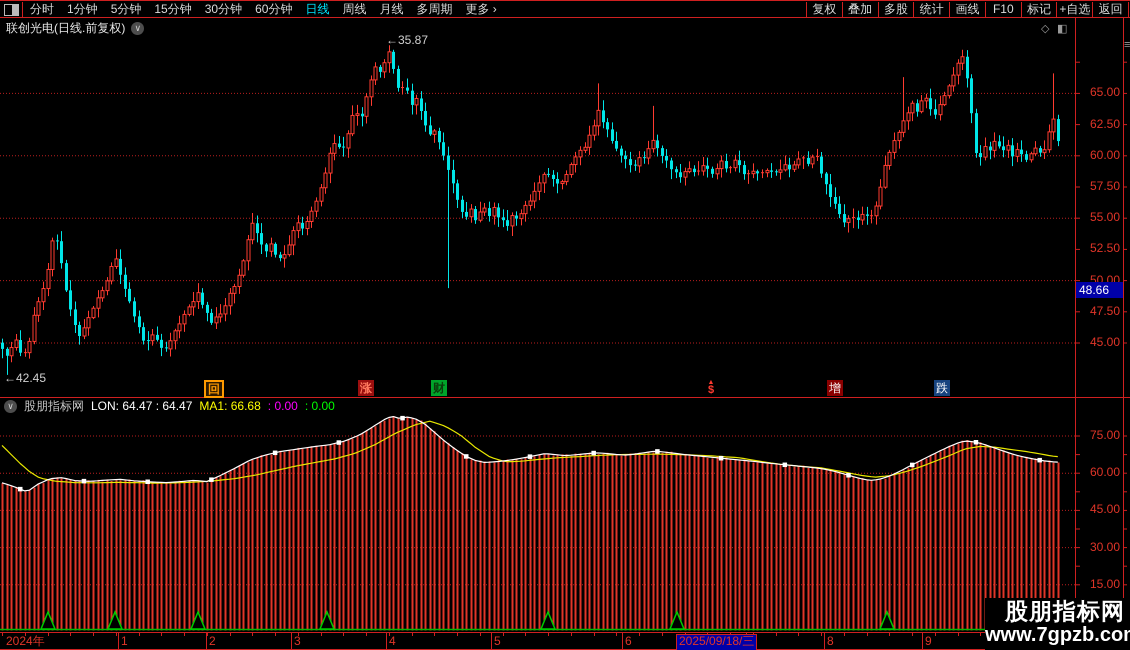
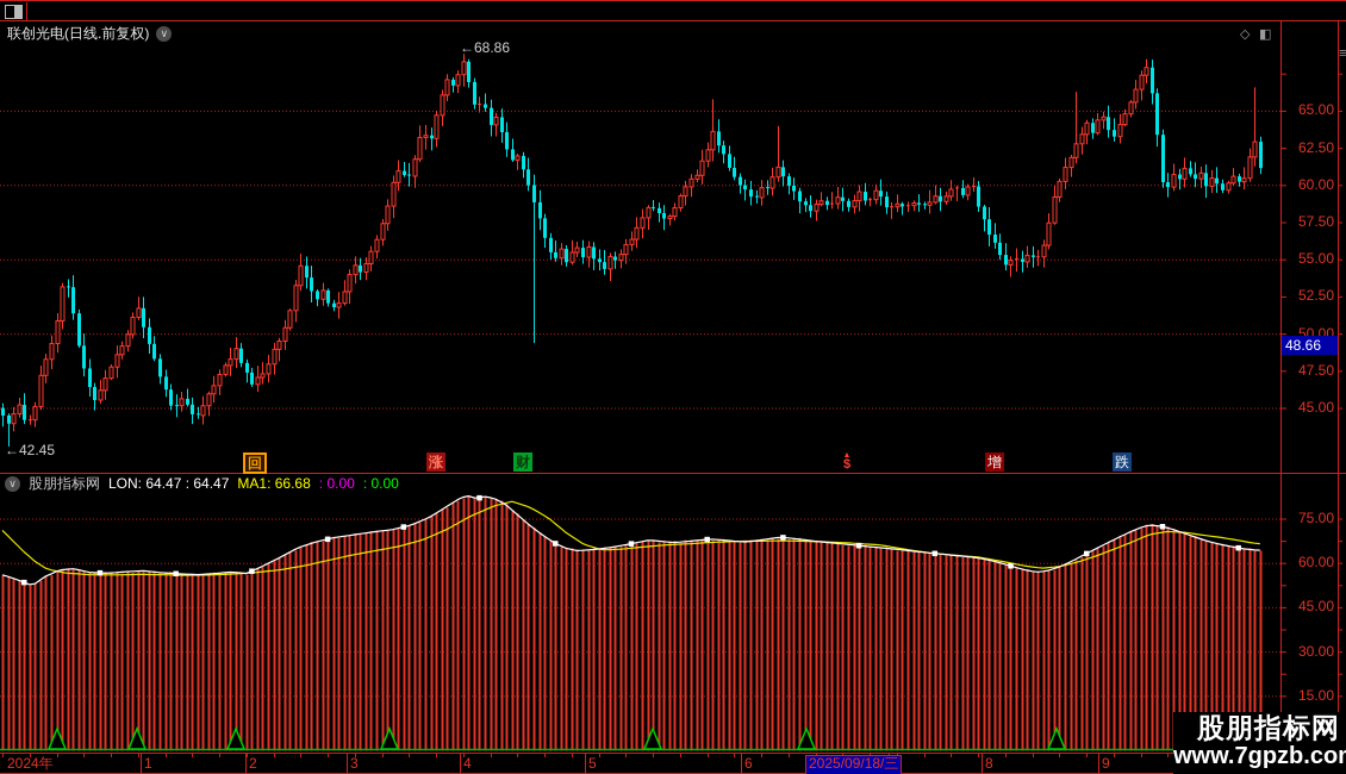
- 分时
- 1分钟
- 5分钟
- 15分钟
- 30分钟
- 60分钟
- 日线
- 周线
- 月线
- 多周期
- 更多 ›
- 复权
- 叠加
- 多股
- 统计
- 画线
- F10
- 标记
- +自选
- 返回
  联创光电(日线.前复权)
  ∨
  ◇
  ◧
  ≡
- ←35.87
+ ←68.86
  ←42.45
  65.00
  62.50
  60.00
  57.50
  55.00
  52.50
  50.00
  47.50
  45.00
  48.66
  75.00
  60.00
  45.00
  30.00
  15.00
  回
  涨
  财
  $
  增
  跌
  ∨
  股朋指标网
  LON: 64.47 : 64.47
  MA1: 66.68
  : 0.00
  : 0.00
  2024年
  1
  2
  3
  4
  5
  6
  8
  9
  2025/09/18/三
  股朋指标网
  www.7gpzb.co
